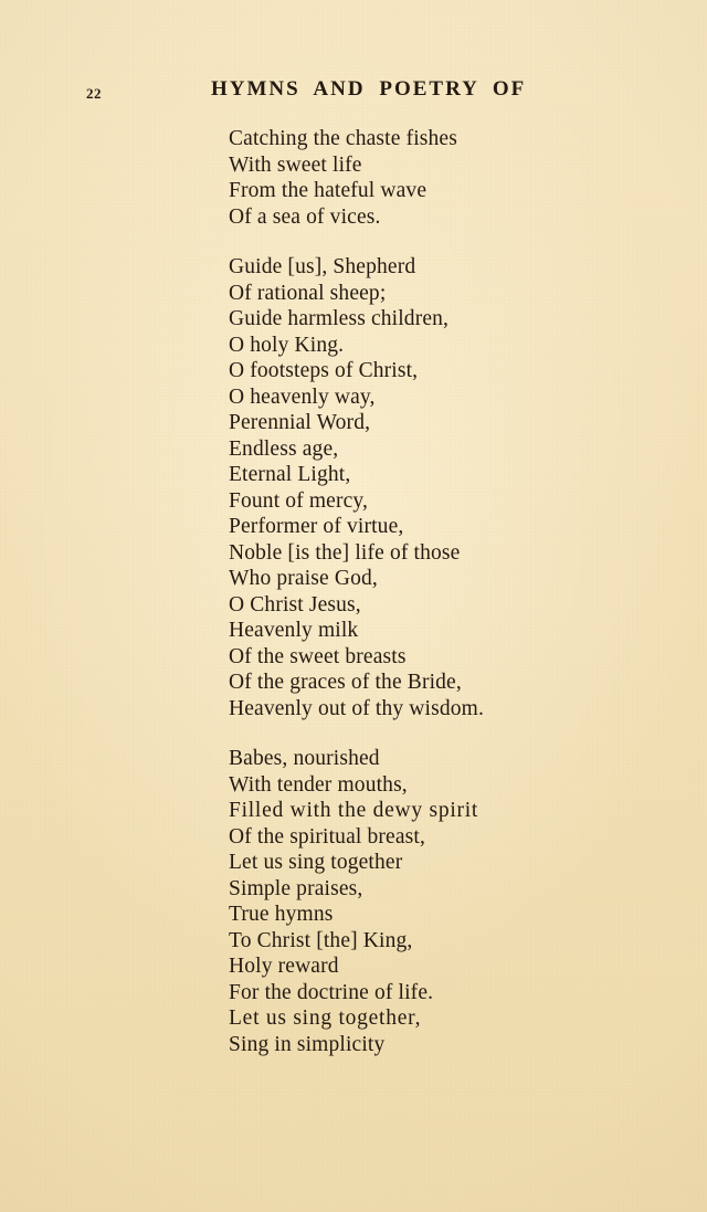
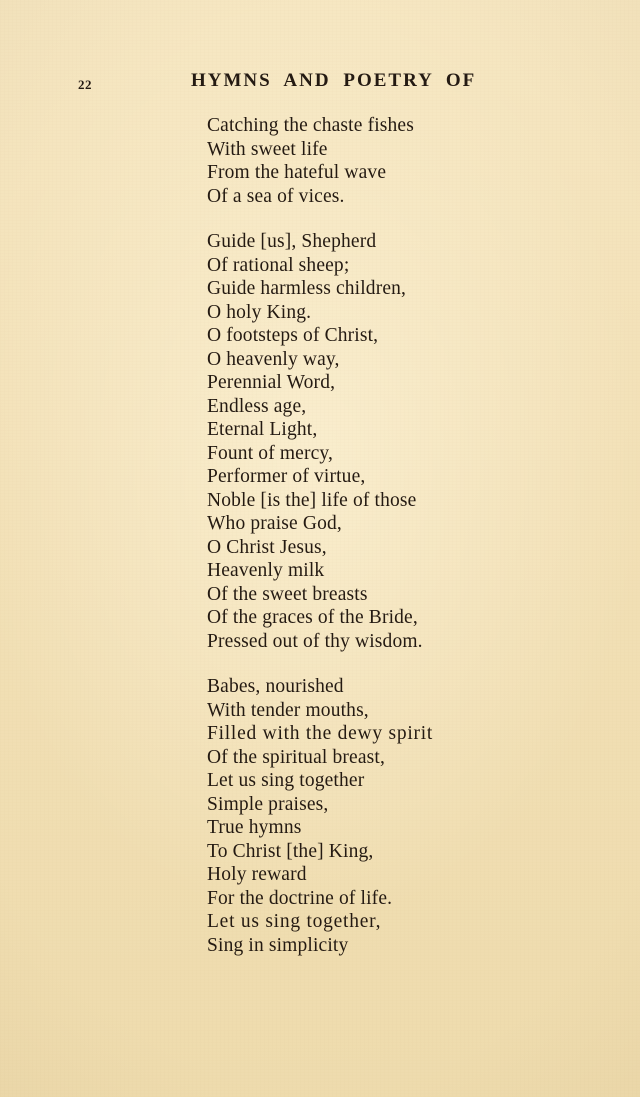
  22
  HYMNS AND POETRY OF
  Catching the chaste fishes
  With sweet life
  From the hateful wave
  Of a sea of vices.
  Guide [us], Shepherd
  Of rational sheep;
  Guide harmless children,
  O holy King.
  O footsteps of Christ,
  O heavenly way,
  Perennial Word,
  Endless age,
  Eternal Light,
  Fount of mercy,
  Performer of virtue,
  Noble [is the] life of those
  Who praise God,
  O Christ Jesus,
  Heavenly milk
  Of the sweet breasts
  Of the graces of the Bride,
- Heavenly out of thy wisdom.
+ Pressed out of thy wisdom.
  Babes, nourished
  With tender mouths,
  Filled with the dewy spirit
  Of the spiritual breast,
  Let us sing together
  Simple praises,
  True hymns
  To Christ [the] King,
  Holy reward
  For the doctrine of life.
  Let us sing together,
  Sing in simplicity
